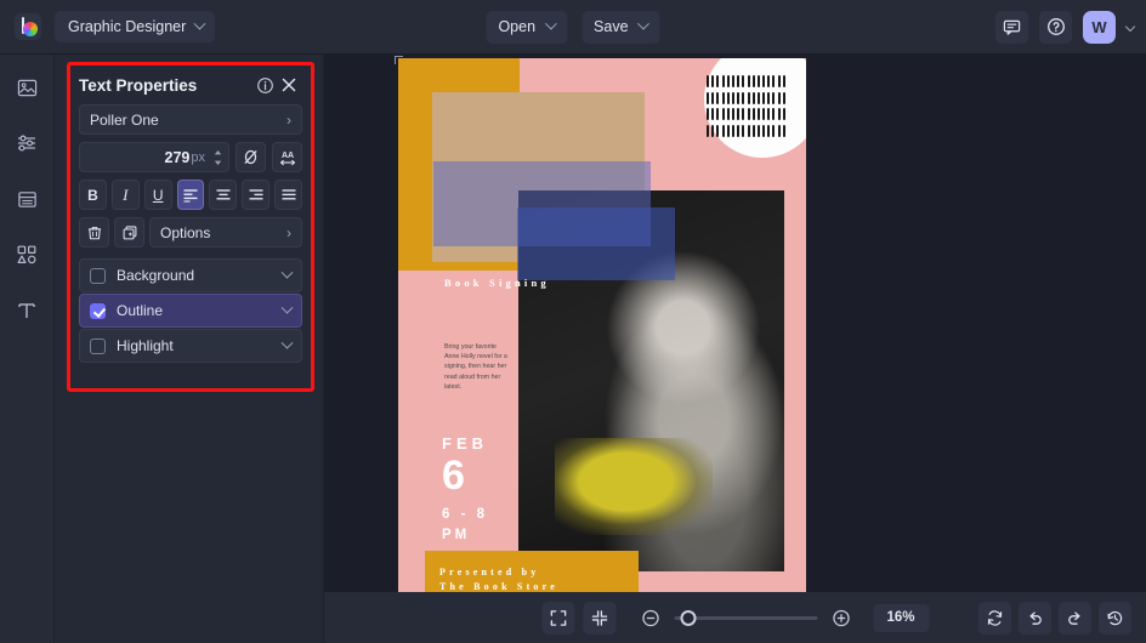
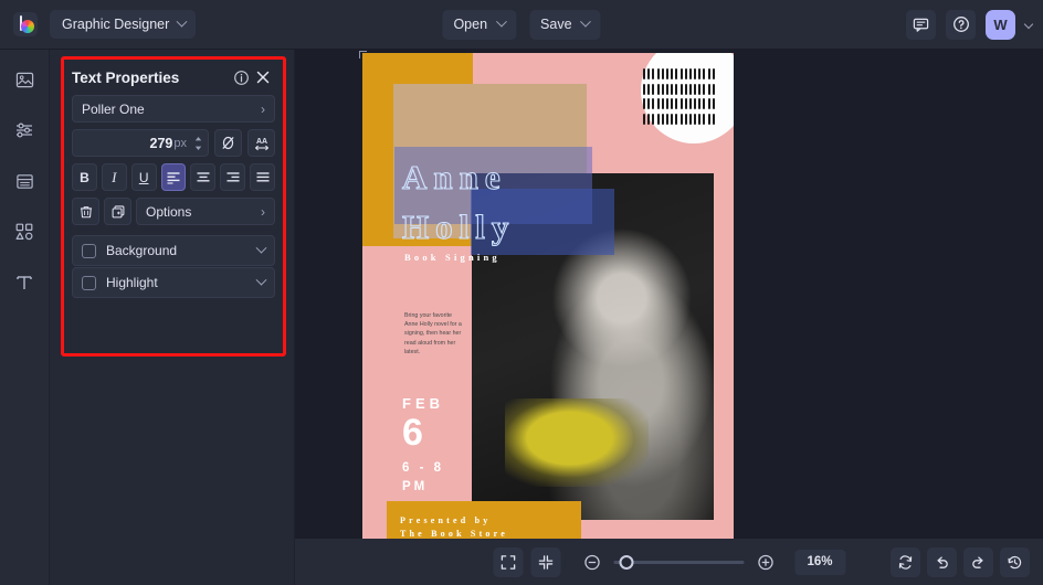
  Graphic Designer
  Open
  Save
  W
  Text Properties
  Poller One
  ›
  279
  px
  B
  I
  U
  Options
  ›
  Background
- Outline
  Highlight
+ Anne
+ Holly
  Book Signing
  FEB
  6
  6 - 8
  PM
  Presented by
  The Book Store
  16%
